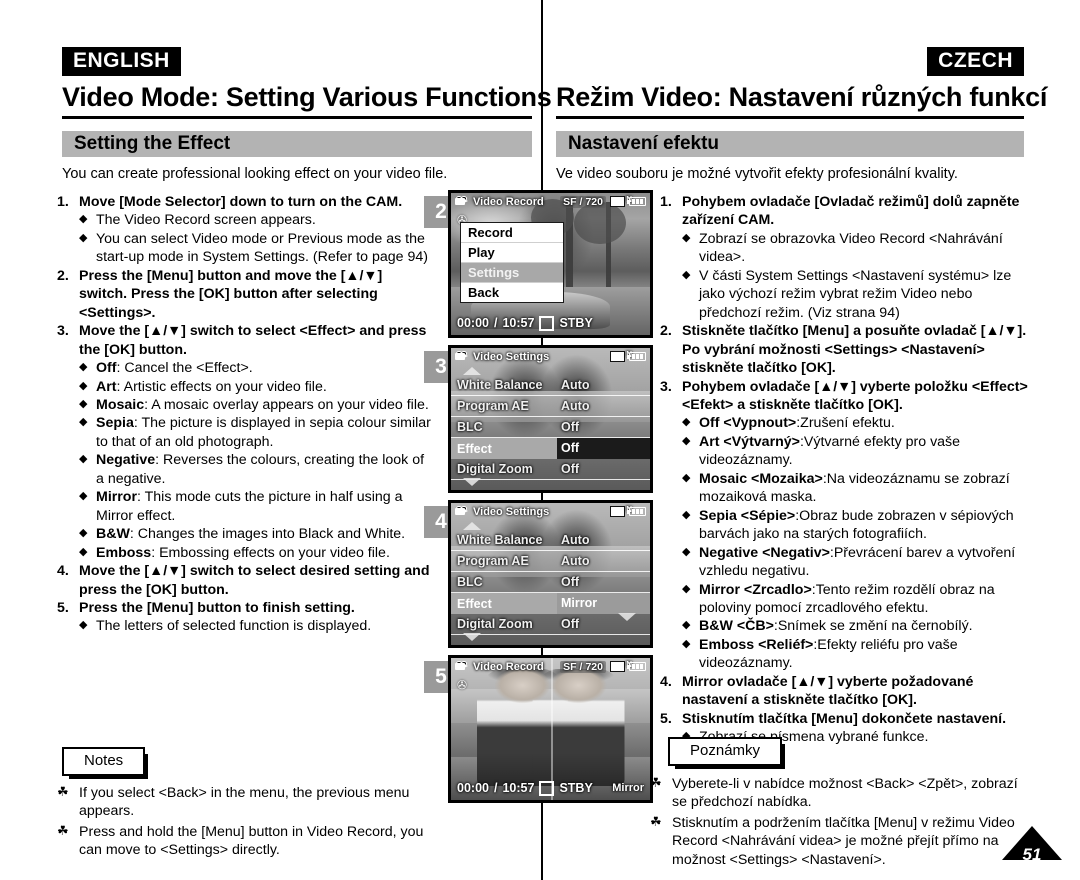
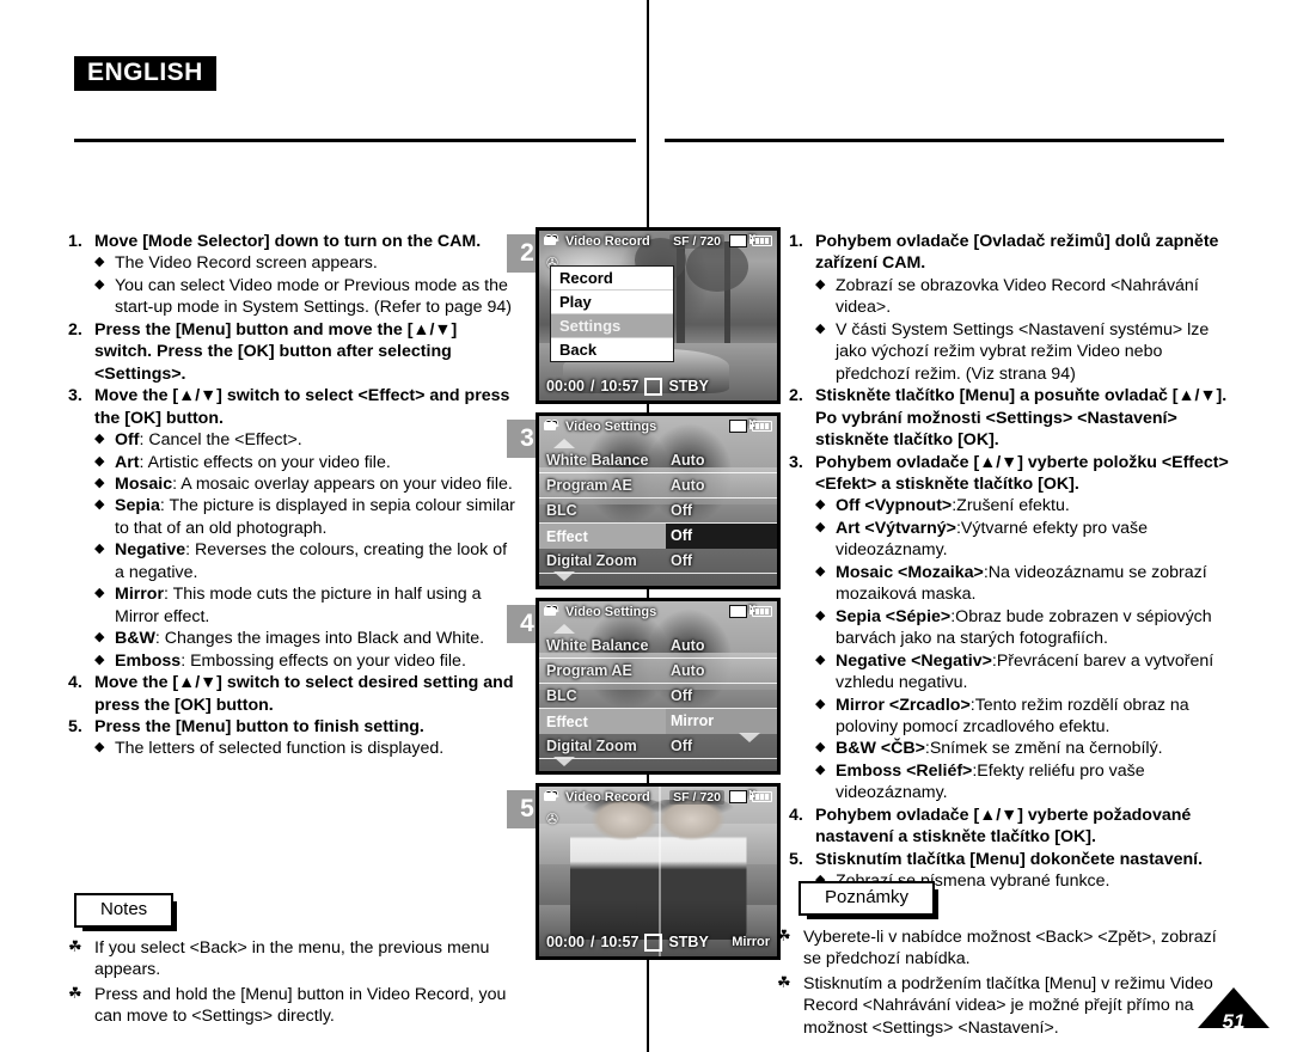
  ENGLISH
- Video Mode: Setting Various Functions
- CZECH
- Režim Video: Nastavení různých funkcí
- Setting the Effect
- Nastavení efektu
- You can create professional looking effect on your video file.
- Ve video souboru je možné vytvořit efekty profesionální kvality.
  1.
  Move [Mode Selector] down to turn on the CAM.
  ◆
  The Video Record screen appears.
  ◆
  You can select Video mode or Previous mode as the start-up mode in System Settings. (Refer to page 94)
  2.
  Press the [Menu] button and move the [▲/▼] switch. Press the [OK] button after selecting <Settings>.
  3.
  Move the [▲/▼] switch to select <Effect> and press the [OK] button.
  ◆
  Off: Cancel the <Effect>.
  ◆
  Art: Artistic effects on your video file.
  ◆
  Mosaic: A mosaic overlay appears on your video file.
  ◆
  Sepia: The picture is displayed in sepia colour similar to that of an old photograph.
  ◆
  Negative: Reverses the colours, creating the look of a negative.
  ◆
  Mirror: This mode cuts the picture in half using a Mirror effect.
  ◆
  B&W: Changes the images into Black and White.
  ◆
  Emboss: Embossing effects on your video file.
  4.
  Move the [▲/▼] switch to select desired setting and press the [OK] button.
  5.
  Press the [Menu] button to finish setting.
  ◆
  The letters of selected function is displayed.
  1.
  Pohybem ovladače [Ovladač režimů] dolů zapněte zařízení CAM.
  ◆
  Zobrazí se obrazovka Video Record <Nahrávání videa>.
  ◆
  V části System Settings <Nastavení systému> lze jako výchozí režim vybrat režim Video nebo předchozí režim. (Viz strana 94)
  2.
  Stiskněte tlačítko [Menu] a posuňte ovladač [▲/▼]. Po vybrání možnosti <Settings> <Nastavení> stiskněte tlačítko [OK].
  3.
  Pohybem ovladače [▲/▼] vyberte položku <Effect> <Efekt> a stiskněte tlačítko [OK].
  ◆
  Off <Vypnout>:Zrušení efektu.
  ◆
  Art <Výtvarný>:Výtvarné efekty pro vaše videozáznamy.
  ◆
  Mosaic <Mozaika>:Na videozáznamu se zobrazí mozaiková maska.
  ◆
  Sepia <Sépie>:Obraz bude zobrazen v sépiových barvách jako na starých fotografiích.
  ◆
  Negative <Negativ>:Převrácení barev a vytvoření vzhledu negativu.
  ◆
  Mirror <Zrcadlo>:Tento režim rozdělí obraz na poloviny pomocí zrcadlového efektu.
  ◆
  B&W <ČB>:Snímek se změní na černobílý.
  ◆
  Emboss <Reliéf>:Efekty reliéfu pro vaše videozáznamy.
  4.
- Mirror ovladače [▲/▼] vyberte požadované nastavení a stiskněte tlačítko [OK].
+ Pohybem ovladače [▲/▼] vyberte požadované nastavení a stiskněte tlačítko [OK].
  5.
  Stisknutím tlačítka [Menu] dokončete nastavení.
  Notes
  ☘
  If you select <Back> in the menu, the previous menu appears.
  ☘
  Press and hold the [Menu] button in Video Record, you can move to <Settings> directly.
  Poznámky
  ☘
  Vyberete-li v nabídce možnost <Back> <Zpět>, zobrazí se předchozí nabídka.
  ☘
  Stisknutím a podržením tlačítka [Menu] v režimu Video Record <Nahrávání videa> je možné přejít přímo na možnost <Settings> <Nastavení>.
  51
  2
  Video Record
  SF
  /
  720
  ✇
  Record
  Play
  Settings
  Back
  00:00
  /
  10:57
  STBY
  3
  Video Settings
  White Balance
  Auto
  Program AE
  Auto
  BLC
  Off
  Effect
  Off
  Digital Zoom
  Off
  4
  Video Settings
  White Balance
  Auto
  Program AE
  Auto
  BLC
  Off
  Effect
  Mirror
  Digital Zoom
  Off
  5
  Video Record
  SF
  /
  720
  ✇
  00:00
  /
  10:57
  STBY
  Mirror
